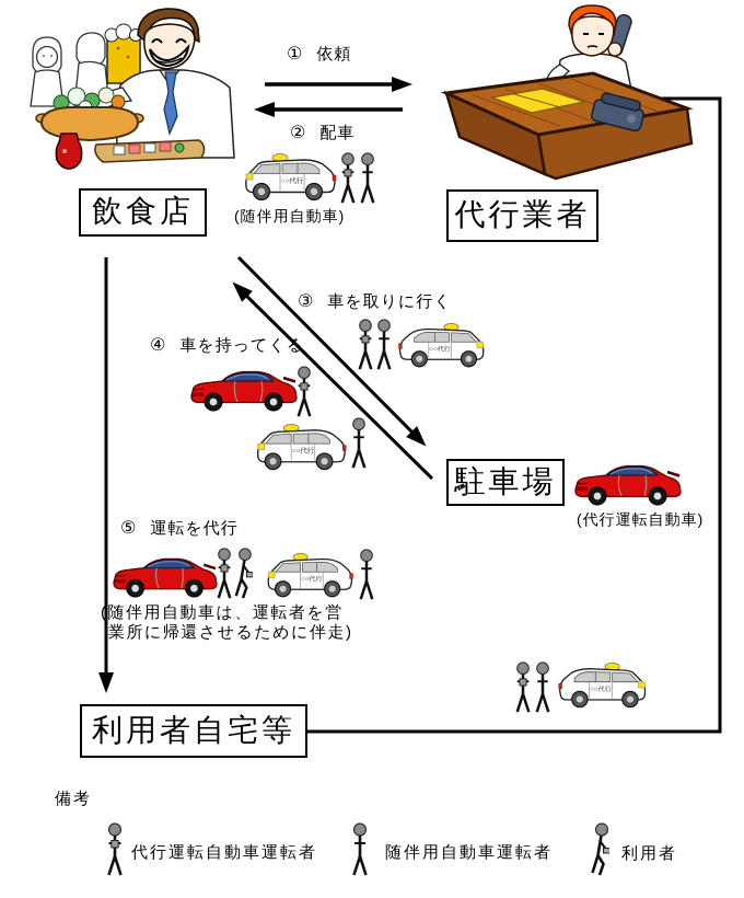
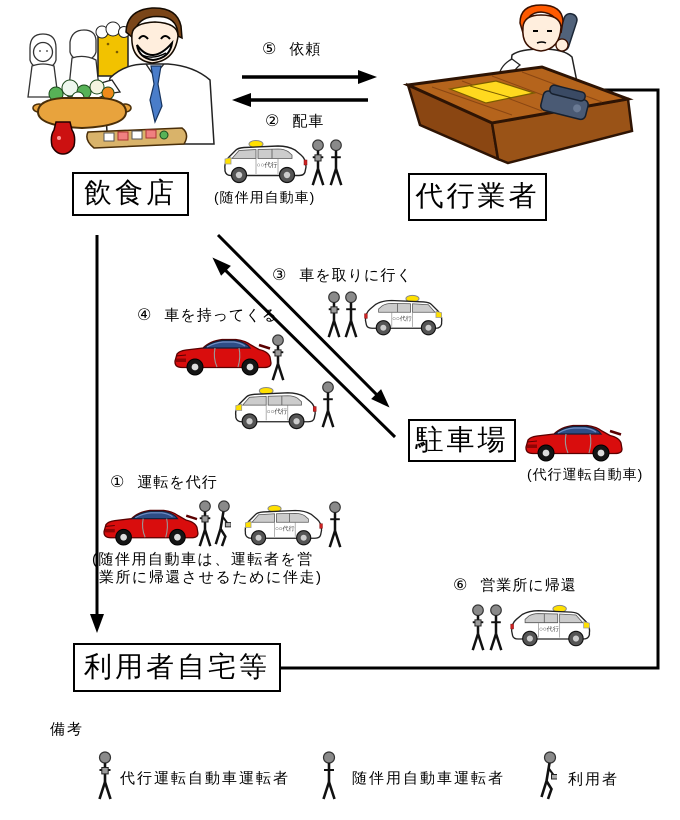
  飲食店
  代行業者
  駐車場
  利用者自宅等
- ① 依頼
+ ⑤ 依頼
  ② 配車
  ③ 車を取りに行く
  ④ 車を持ってくる
- ⑤ 運転を代行
+ ① 運転を代行
+ ⑥ 営業所に帰還
  (随伴用自動車)
  (代行運転自動車)
  (随伴用自動車は、運転者を営
  業所に帰還させるために伴走)
  備考
  代行運転自動車運転者
  随伴用自動車運転者
  利用者
